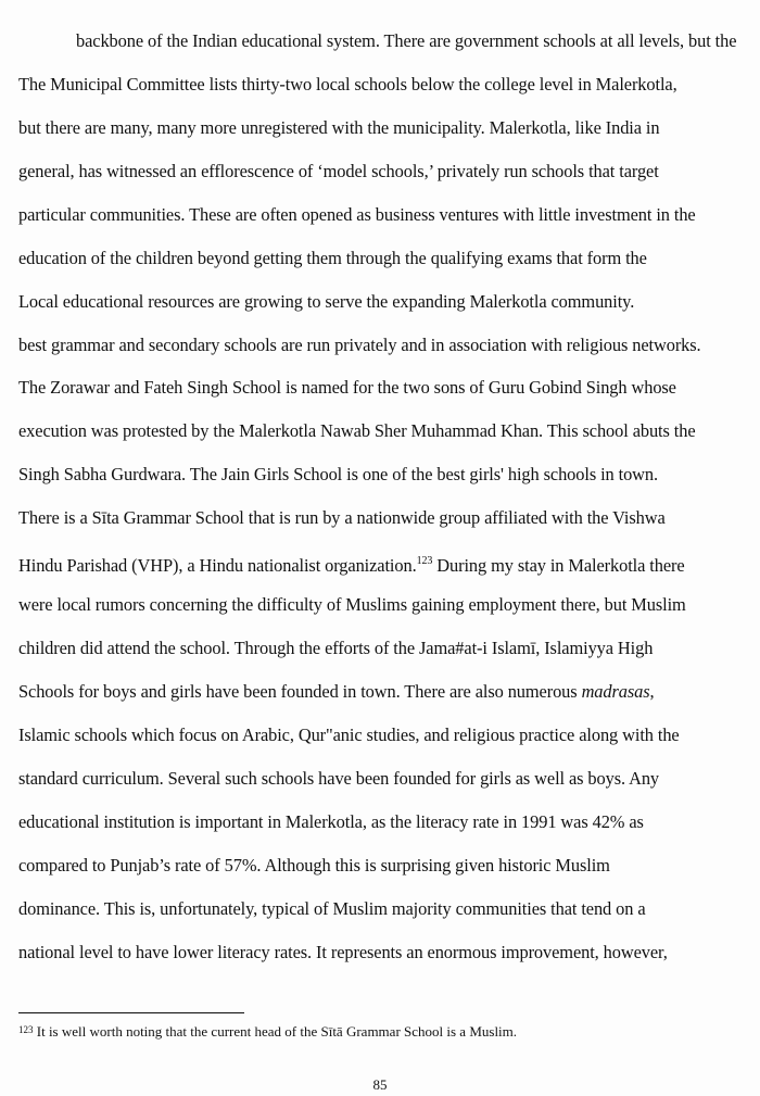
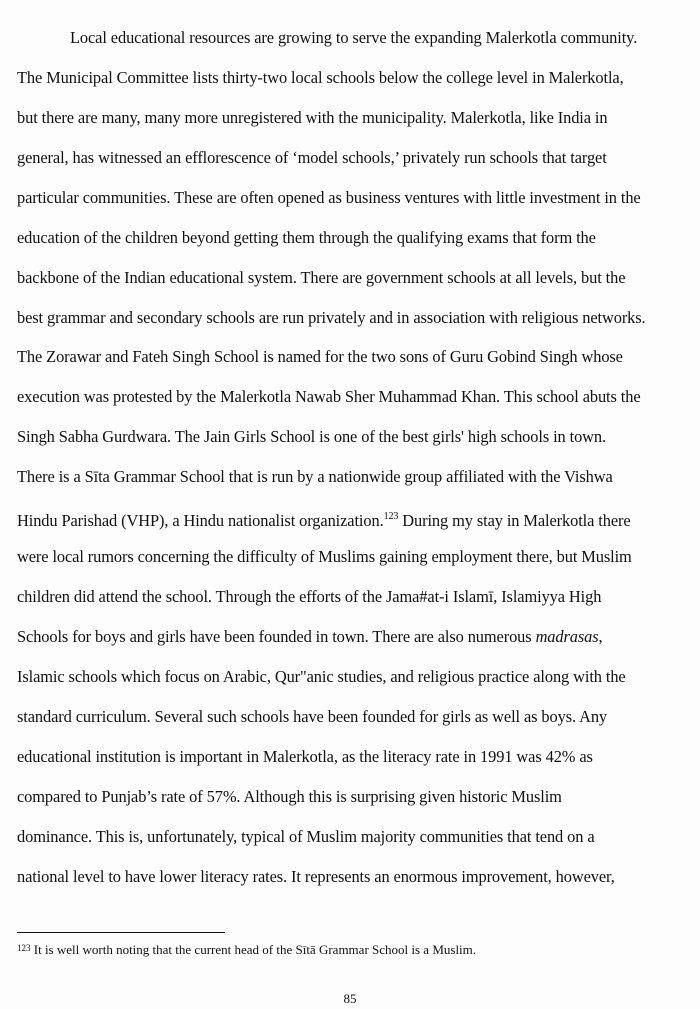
- backbone of the Indian educational system. There are government schools at all levels, but the
+ Local educational resources are growing to serve the expanding Malerkotla community.
  The Municipal Committee lists thirty-two local schools below the college level in Malerkotla,
  but there are many, many more unregistered with the municipality. Malerkotla, like India in
  general, has witnessed an efflorescence of ‘model schools,’ privately run schools that target
  particular communities. These are often opened as business ventures with little investment in the
  education of the children beyond getting them through the qualifying exams that form the
- Local educational resources are growing to serve the expanding Malerkotla community.
+ backbone of the Indian educational system. There are government schools at all levels, but the
  best grammar and secondary schools are run privately and in association with religious networks.
  The Zorawar and Fateh Singh School is named for the two sons of Guru Gobind Singh whose
  execution was protested by the Malerkotla Nawab Sher Muhammad Khan. This school abuts the
  Singh Sabha Gurdwara. The Jain Girls School is one of the best girls' high schools in town.
  There is a Sīta Grammar School that is run by a nationwide group affiliated with the Vishwa
  Hindu Parishad (VHP), a Hindu nationalist organization.123 During my stay in Malerkotla there
  were local rumors concerning the difficulty of Muslims gaining employment there, but Muslim
  children did attend the school. Through the efforts of the Jama#at-i Islamī, Islamiyya High
  Schools for boys and girls have been founded in town. There are also numerous madrasas,
  Islamic schools which focus on Arabic, Qur"anic studies, and religious practice along with the
  standard curriculum. Several such schools have been founded for girls as well as boys. Any
  educational institution is important in Malerkotla, as the literacy rate in 1991 was 42% as
  compared to Punjab’s rate of 57%. Although this is surprising given historic Muslim
  dominance. This is, unfortunately, typical of Muslim majority communities that tend on a
  national level to have lower literacy rates. It represents an enormous improvement, however,
  123 It is well worth noting that the current head of the Sītā Grammar School is a Muslim.
  85
